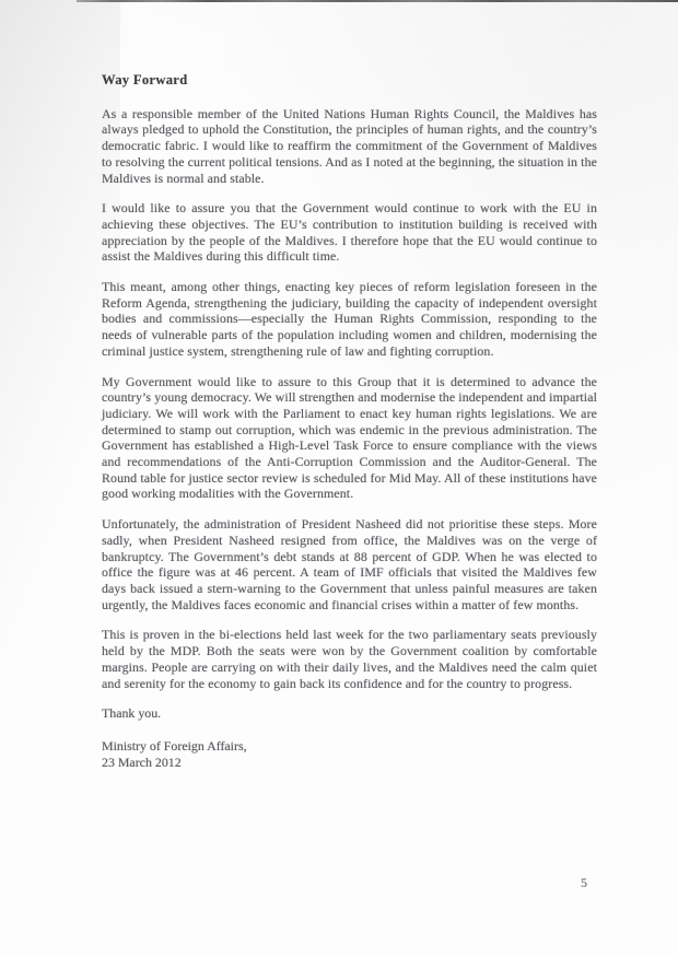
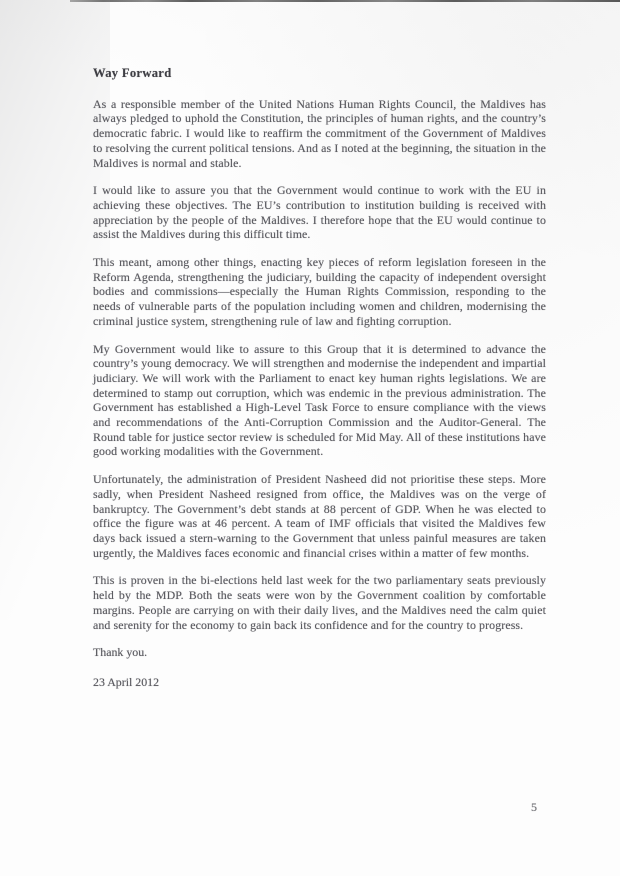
  Way Forward
  As a responsible member of the United Nations Human Rights Council, the Maldives has always pledged to uphold the Constitution, the principles of human rights, and the country’s democratic fabric. I would like to reaffirm the commitment of the Government of Maldives to resolving the current political tensions. And as I noted at the beginning, the situation in the Maldives is normal and stable.
  I would like to assure you that the Government would continue to work with the EU in achieving these objectives. The EU’s contribution to institution building is received with appreciation by the people of the Maldives. I therefore hope that the EU would continue to assist the Maldives during this difficult time.
  This meant, among other things, enacting key pieces of reform legislation foreseen in the Reform Agenda, strengthening the judiciary, building the capacity of independent oversight bodies and commissions—especially the Human Rights Commission, responding to the needs of vulnerable parts of the population including women and children, modernising the criminal justice system, strengthening rule of law and fighting corruption.
  My Government would like to assure to this Group that it is determined to advance the country’s young democracy. We will strengthen and modernise the independent and impartial judiciary. We will work with the Parliament to enact key human rights legislations. We are determined to stamp out corruption, which was endemic in the previous administration. The Government has established a High-Level Task Force to ensure compliance with the views and recommendations of the Anti-Corruption Commission and the Auditor-General. The Round table for justice sector review is scheduled for Mid May. All of these institutions have good working modalities with the Government.
  Unfortunately, the administration of President Nasheed did not prioritise these steps. More sadly, when President Nasheed resigned from office, the Maldives was on the verge of bankruptcy. The Government’s debt stands at 88 percent of GDP. When he was elected to office the figure was at 46 percent. A team of IMF officials that visited the Maldives few days back issued a stern-warning to the Government that unless painful measures are taken urgently, the Maldives faces economic and financial crises within a matter of few months.
  This is proven in the bi-elections held last week for the two parliamentary seats previously held by the MDP. Both the seats were won by the Government coalition by comfortable margins. People are carrying on with their daily lives, and the Maldives need the calm quiet and serenity for the economy to gain back its confidence and for the country to progress.
  Thank you.
- Ministry of Foreign Affairs,
- 23 March 2012
+ 23 April 2012
  5
